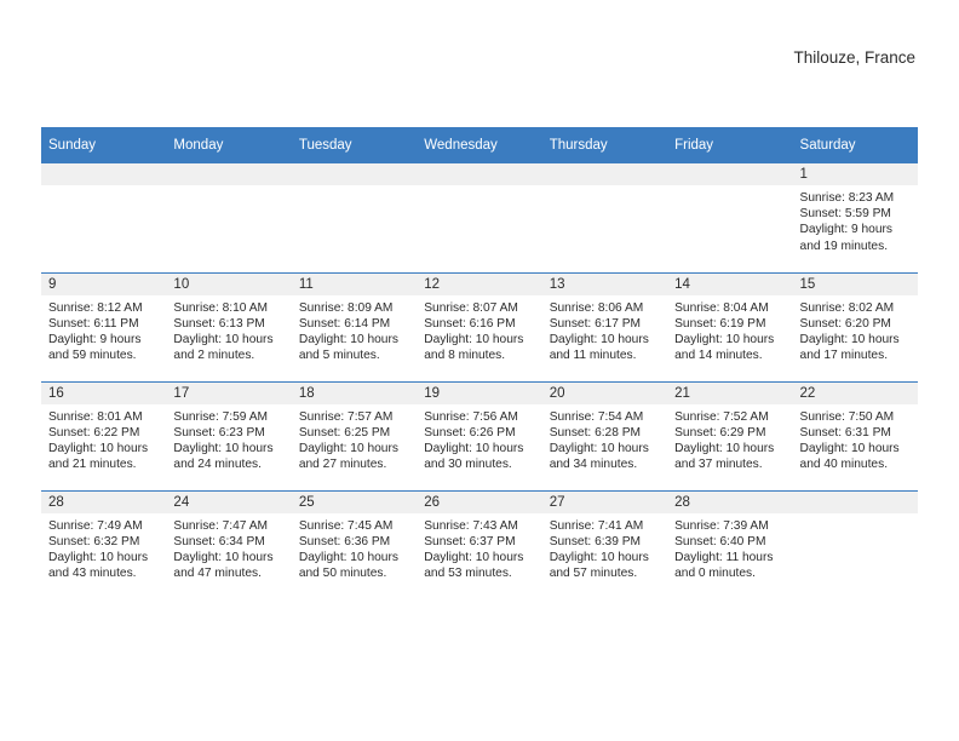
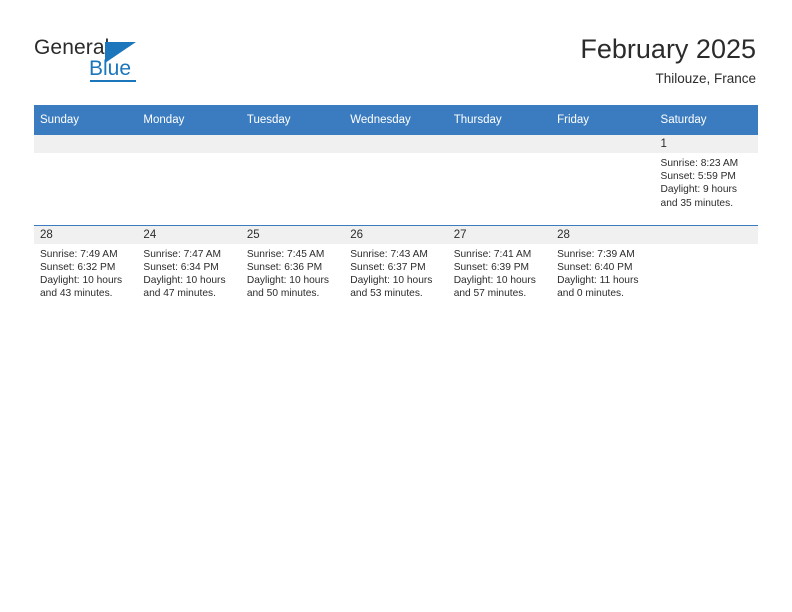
+ General
+ Blue
+ February 2025
  Thilouze, France
  Sunday	Monday	Tuesday	Wednesday	Thursday	Friday	Saturday
- 						1Sunrise: 8:23 AMSunset: 5:59 PMDaylight: 9 hoursand 19 minutes.
+ 						1Sunrise: 8:23 AMSunset: 5:59 PMDaylight: 9 hoursand 35 minutes.
- 9Sunrise: 8:12 AMSunset: 6:11 PMDaylight: 9 hoursand 59 minutes.	10Sunrise: 8:10 AMSunset: 6:13 PMDaylight: 10 hoursand 2 minutes.	11Sunrise: 8:09 AMSunset: 6:14 PMDaylight: 10 hoursand 5 minutes.	12Sunrise: 8:07 AMSunset: 6:16 PMDaylight: 10 hoursand 8 minutes.	13Sunrise: 8:06 AMSunset: 6:17 PMDaylight: 10 hoursand 11 minutes.	14Sunrise: 8:04 AMSunset: 6:19 PMDaylight: 10 hoursand 14 minutes.	15Sunrise: 8:02 AMSunset: 6:20 PMDaylight: 10 hoursand 17 minutes.
- 16Sunrise: 8:01 AMSunset: 6:22 PMDaylight: 10 hoursand 21 minutes.	17Sunrise: 7:59 AMSunset: 6:23 PMDaylight: 10 hoursand 24 minutes.	18Sunrise: 7:57 AMSunset: 6:25 PMDaylight: 10 hoursand 27 minutes.	19Sunrise: 7:56 AMSunset: 6:26 PMDaylight: 10 hoursand 30 minutes.	20Sunrise: 7:54 AMSunset: 6:28 PMDaylight: 10 hoursand 34 minutes.	21Sunrise: 7:52 AMSunset: 6:29 PMDaylight: 10 hoursand 37 minutes.	22Sunrise: 7:50 AMSunset: 6:31 PMDaylight: 10 hoursand 40 minutes.
  28Sunrise: 7:49 AMSunset: 6:32 PMDaylight: 10 hoursand 43 minutes.	24Sunrise: 7:47 AMSunset: 6:34 PMDaylight: 10 hoursand 47 minutes.	25Sunrise: 7:45 AMSunset: 6:36 PMDaylight: 10 hoursand 50 minutes.	26Sunrise: 7:43 AMSunset: 6:37 PMDaylight: 10 hoursand 53 minutes.	27Sunrise: 7:41 AMSunset: 6:39 PMDaylight: 10 hoursand 57 minutes.	28Sunrise: 7:39 AMSunset: 6:40 PMDaylight: 11 hoursand 0 minutes.
